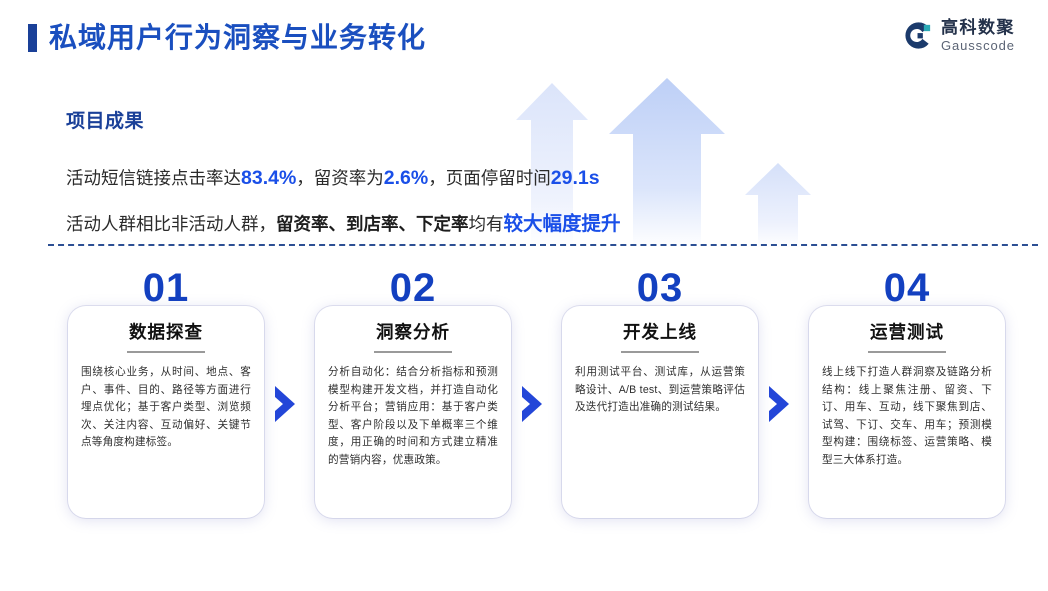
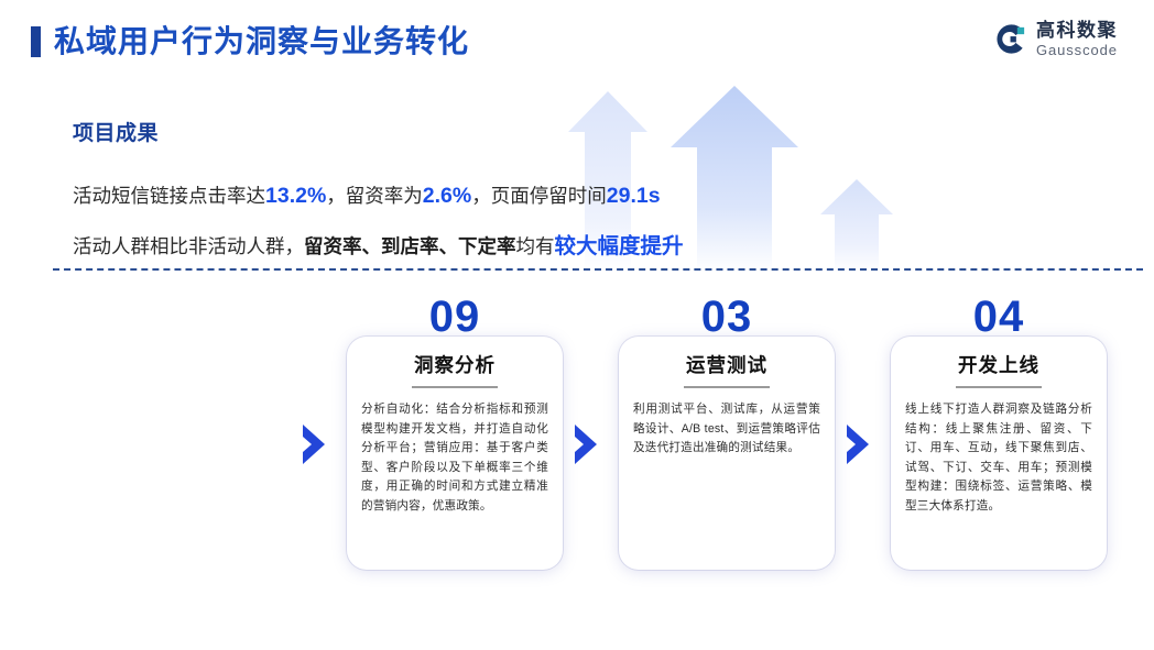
  私域用户行为洞察与业务转化
  高科数聚
  Gausscode
  项目成果
- 活动短信链接点击率达83.4%，留资率为2.6%，页面停留时间29.1s
+ 活动短信链接点击率达13.2%，留资率为2.6%，页面停留时间29.1s
  活动人群相比非活动人群，留资率、到店率、下定率均有较大幅度提升
- 01
- 数据探查
- 围绕核心业务，从时间、地点、客户、事件、目的、路径等方面进行埋点优化；基于客户类型、浏览频次、关注内容、互动偏好、关键节点等角度构建标签。
- 02
+ 09
  洞察分析
  分析自动化：结合分析指标和预测模型构建开发文档，并打造自动化分析平台；营销应用：基于客户类型、客户阶段以及下单概率三个维度，用正确的时间和方式建立精准的营销内容，优惠政策。
  03
- 开发上线
+ 运营测试
  利用测试平台、测试库，从运营策略设计、A/B test、到运营策略评估及迭代打造出准确的测试结果。
  04
- 运营测试
+ 开发上线
  线上线下打造人群洞察及链路分析结构：线上聚焦注册、留资、下订、用车、互动，线下聚焦到店、试驾、下订、交车、用车；预测模型构建：围绕标签、运营策略、模型三大体系打造。
